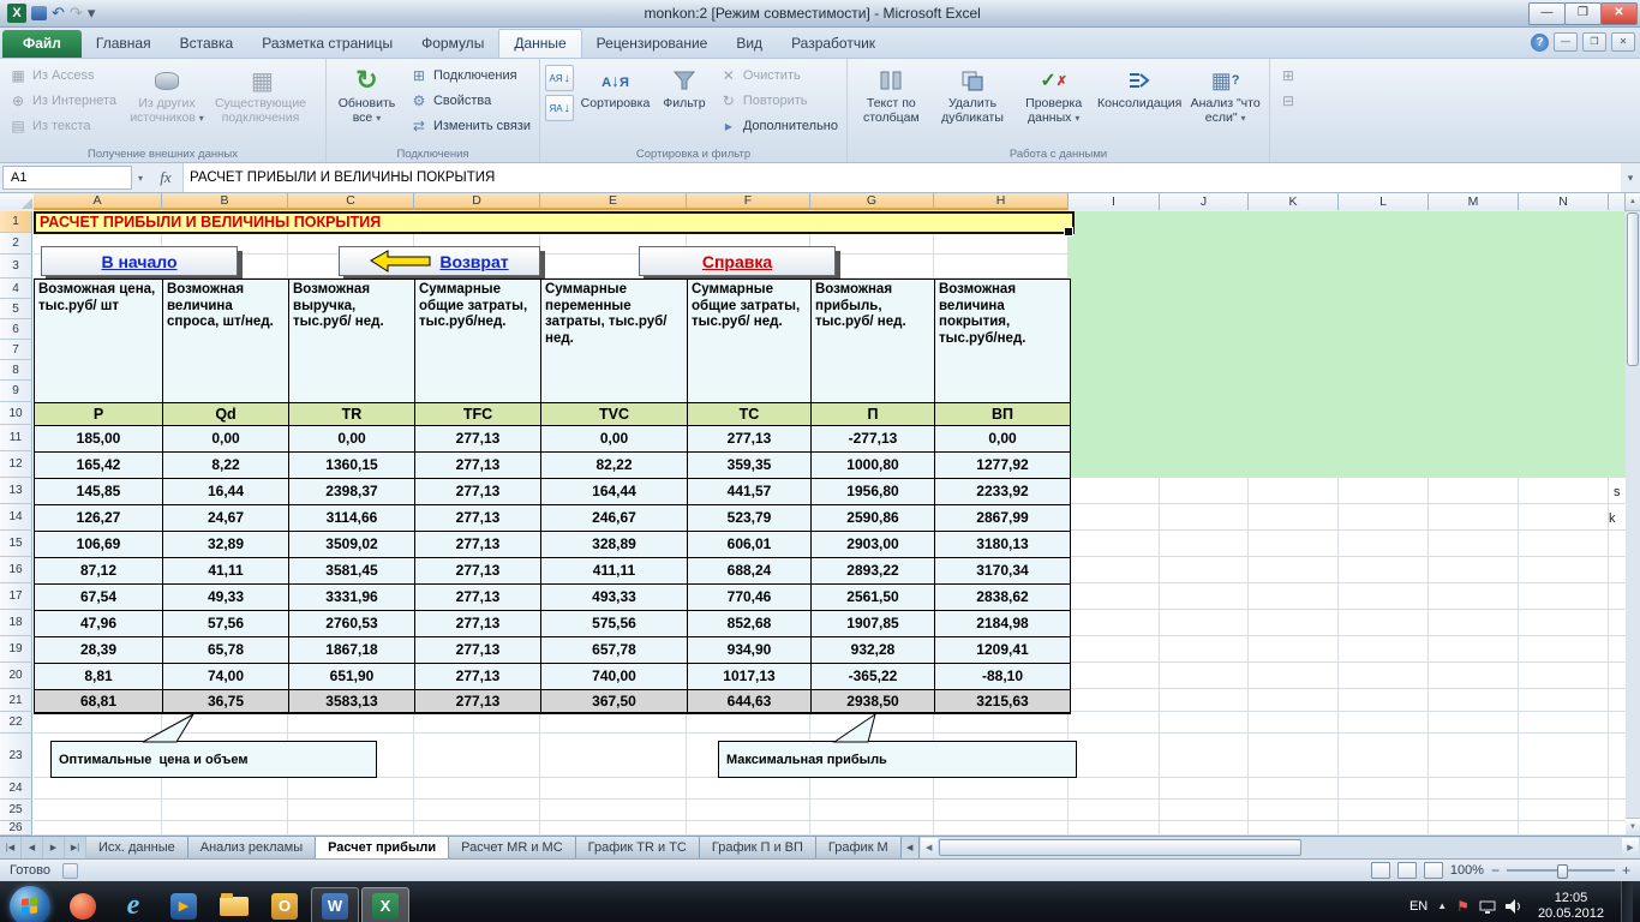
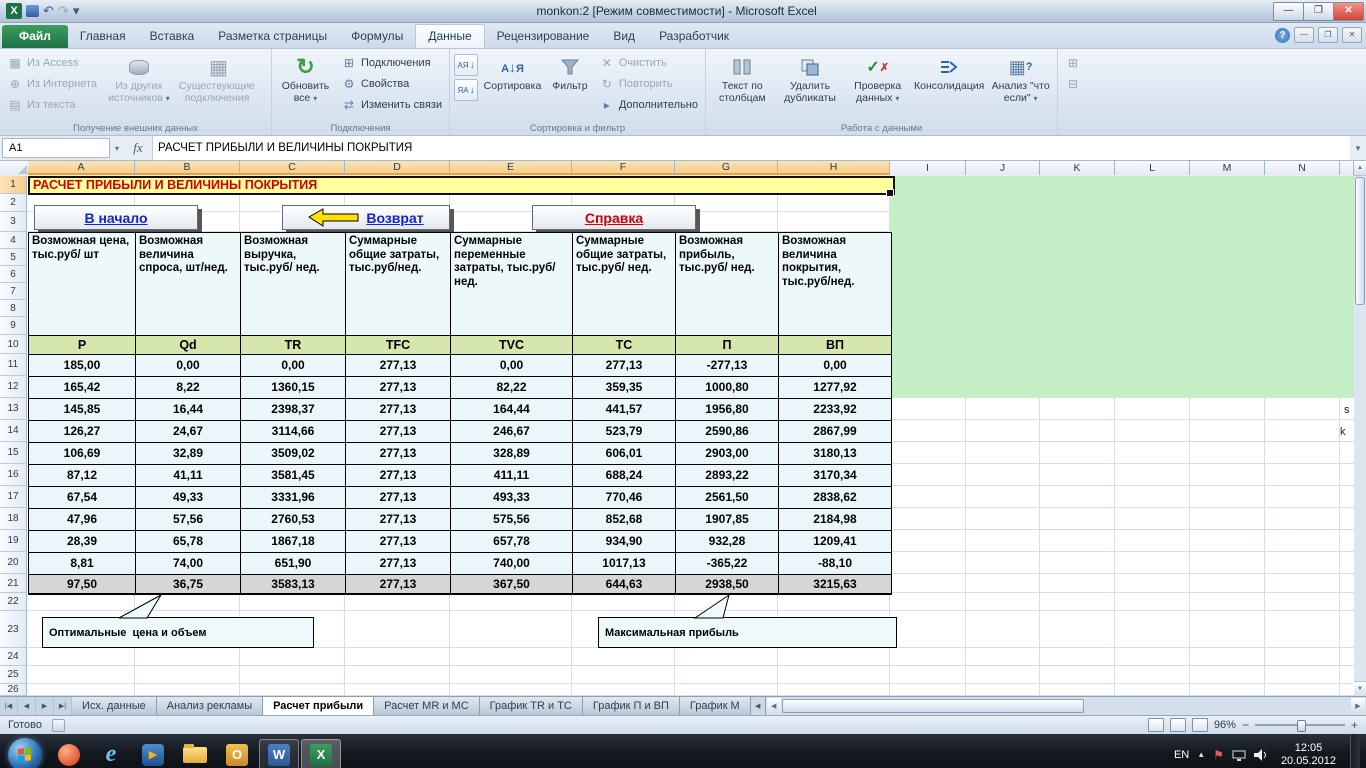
  X
  ↶
  ↷
  ▾
  monkon:2 [Режим совместимости] - Microsoft Excel
  —
  ❐
  ✕
  Файл
  Главная
  Вставка
  Разметка страницы
  Формулы
  Данные
  Рецензирование
  Вид
  Разработчик
  ?
  —
  ❐
  ✕
  ▦
  Из Access
  ⊕
  Из Интернета
  ▤
  Из текста
  Из других источников ▾
  ▦
  Существующие подключения
  Получение внешних данных
  ↻
  Обновить все ▾
  ⊞
  Подключения
  ⚙
  Свойства
  ⇄
  Изменить связи
  Подключения
  АЯ
  ↓
  ЯА
  ↓
  А↓Я
  Сортировка
  Фильтр
  ✕
  Очистить
  ↻
  Повторить
  ▸
  Дополнительно
  Сортировка и фильтр
  Текст по столбцам
  Удалить дубликаты
  ✓
  ✗
  Проверка данных ▾
  Консолидация
  ▦
  ?
  Анализ "что если" ▾
  Работа с данными
  ⊞
  ⊟
  A1
  ▾
  fx
  РАСЧЕТ ПРИБЫЛИ И ВЕЛИЧИНЫ ПОКРЫТИЯ
  ▾
  A
  B
  C
  D
  E
  F
  G
  H
  I
  J
  K
  L
  M
  N
  1
  2
  3
  4
  5
  6
  7
  8
  9
  10
  11
  12
  13
  14
  15
  16
  17
  18
  19
  20
  21
  22
  23
  24
  25
  26
  РАСЧЕТ ПРИБЫЛИ И ВЕЛИЧИНЫ ПОКРЫТИЯ
  В начало
  Возврат
  Справка
  Возможная цена, тыс.руб/ шт
  Возможная величина спроса, шт/нед.
  Возможная выручка, тыс.руб/ нед.
  Суммарные общие затраты, тыс.руб/нед.
  Суммарные переменные затраты, тыс.руб/нед.
  Суммарные общие затраты, тыс.руб/ нед.
  Возможная прибыль, тыс.руб/ нед.
  Возможная величина покрытия, тыс.руб/нед.
  P
  Qd
  TR
  TFC
  TVC
  TC
  П
  ВП
  185,00
  0,00
  0,00
  277,13
  0,00
  277,13
  -277,13
  0,00
  165,42
  8,22
  1360,15
  277,13
  82,22
  359,35
  1000,80
  1277,92
  145,85
  16,44
  2398,37
  277,13
  164,44
  441,57
  1956,80
  2233,92
  126,27
  24,67
  3114,66
  277,13
  246,67
  523,79
  2590,86
  2867,99
  106,69
  32,89
  3509,02
  277,13
  328,89
  606,01
  2903,00
  3180,13
  87,12
  41,11
  3581,45
  277,13
  411,11
  688,24
  2893,22
  3170,34
  67,54
  49,33
  3331,96
  277,13
  493,33
  770,46
  2561,50
  2838,62
  47,96
  57,56
  2760,53
  277,13
  575,56
  852,68
  1907,85
  2184,98
  28,39
  65,78
  1867,18
  277,13
  657,78
  934,90
  932,28
  1209,41
  8,81
  74,00
  651,90
  277,13
  740,00
  1017,13
  -365,22
  -88,10
- 68,81
+ 97,50
  36,75
  3583,13
  277,13
  367,50
  644,63
  2938,50
  3215,63
  Оптимальные цена и объем
  Максимальная прибыль
  s
  k
  Исх. данные
  Анализ рекламы
  Расчет прибыли
  Расчет MR и MC
  График TR и TC
  График П и ВП
  График М
  Готово
- 100%
+ 96%
  −
  +
  e
  ▶
  O
  W
  X
  EN
  ▲
  ⚑
  12:05
  20.05.2012
